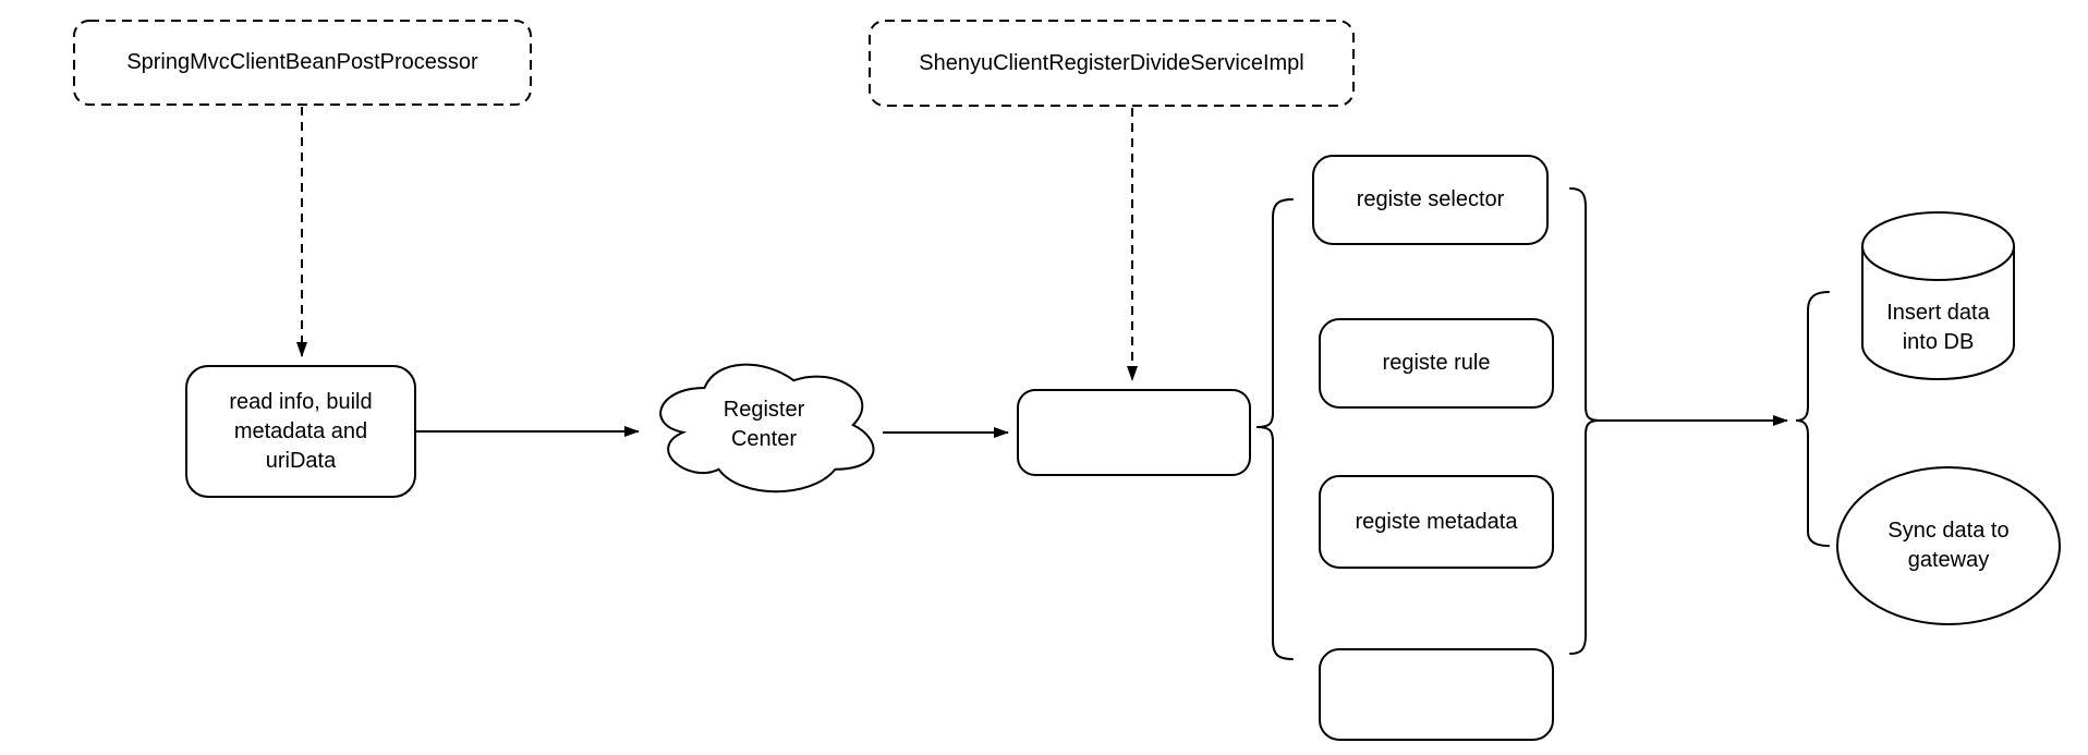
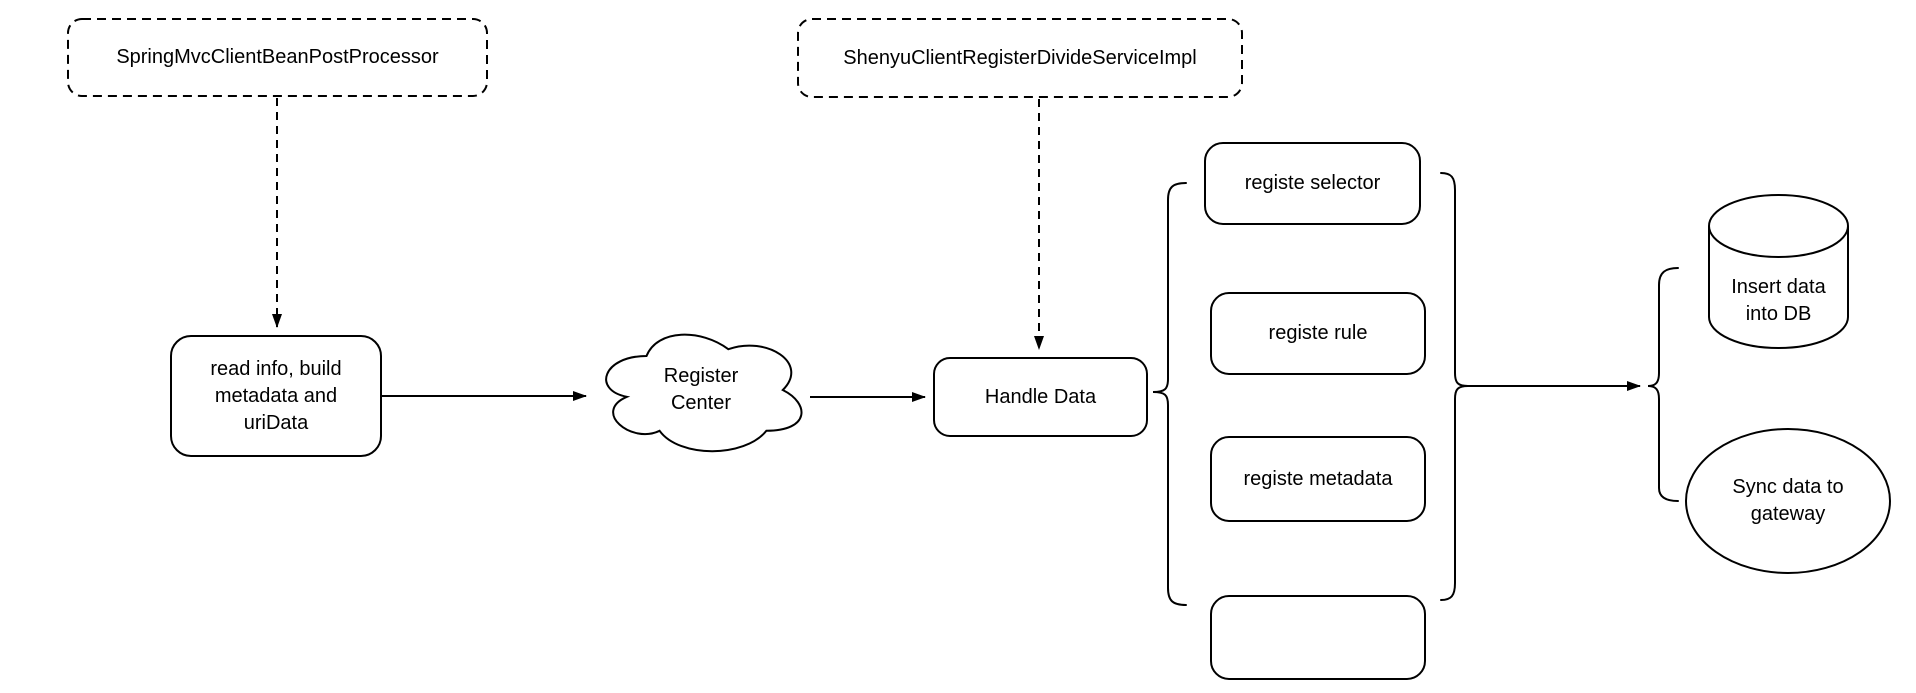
  SpringMvcClientBeanPostProcessor
  ShenyuClientRegisterDivideServiceImpl
  read info, build
  metadata and
  uriData
  Register
  Center
+ Handle Data
  registe selector
  registe rule
  registe metadata
  Insert data
  into DB
  Sync data to
  gateway
